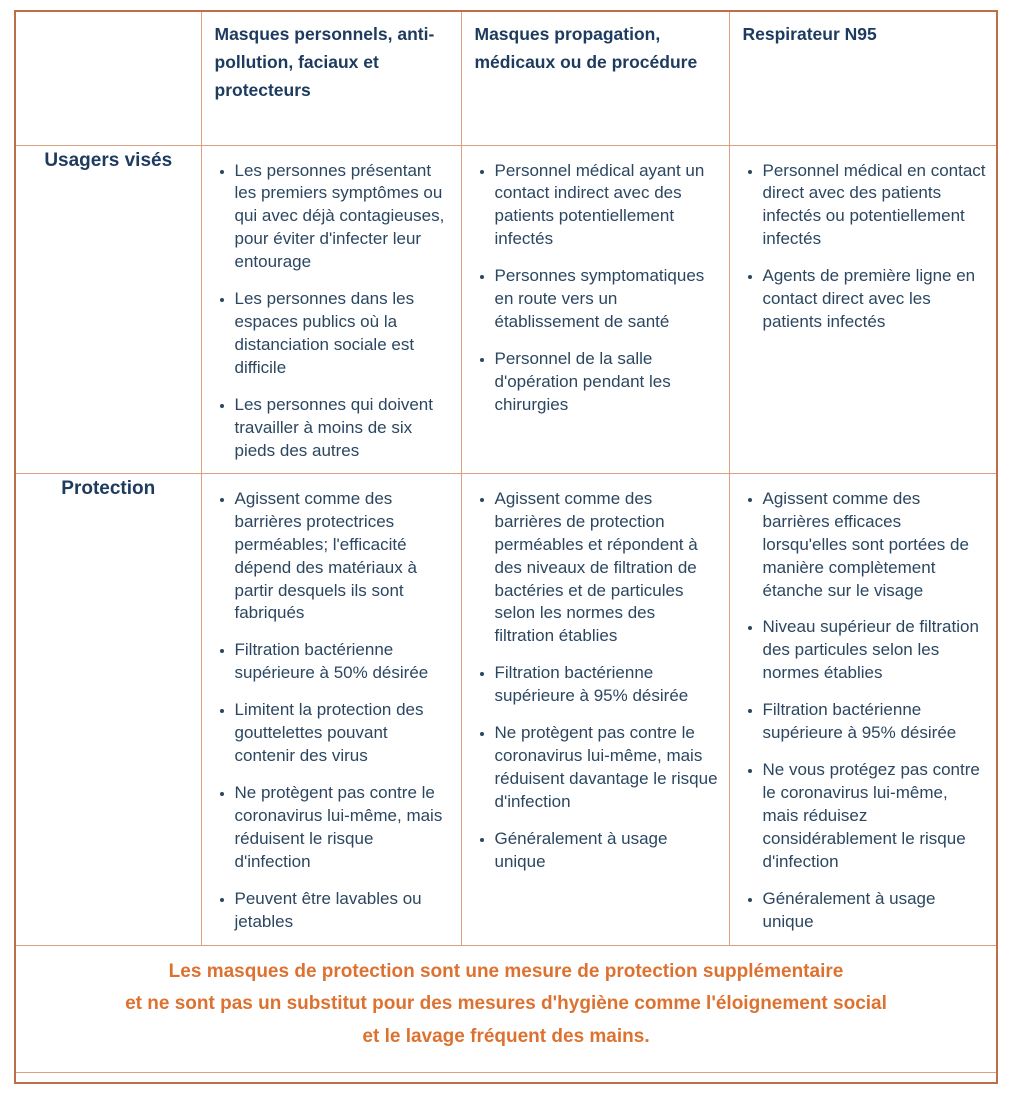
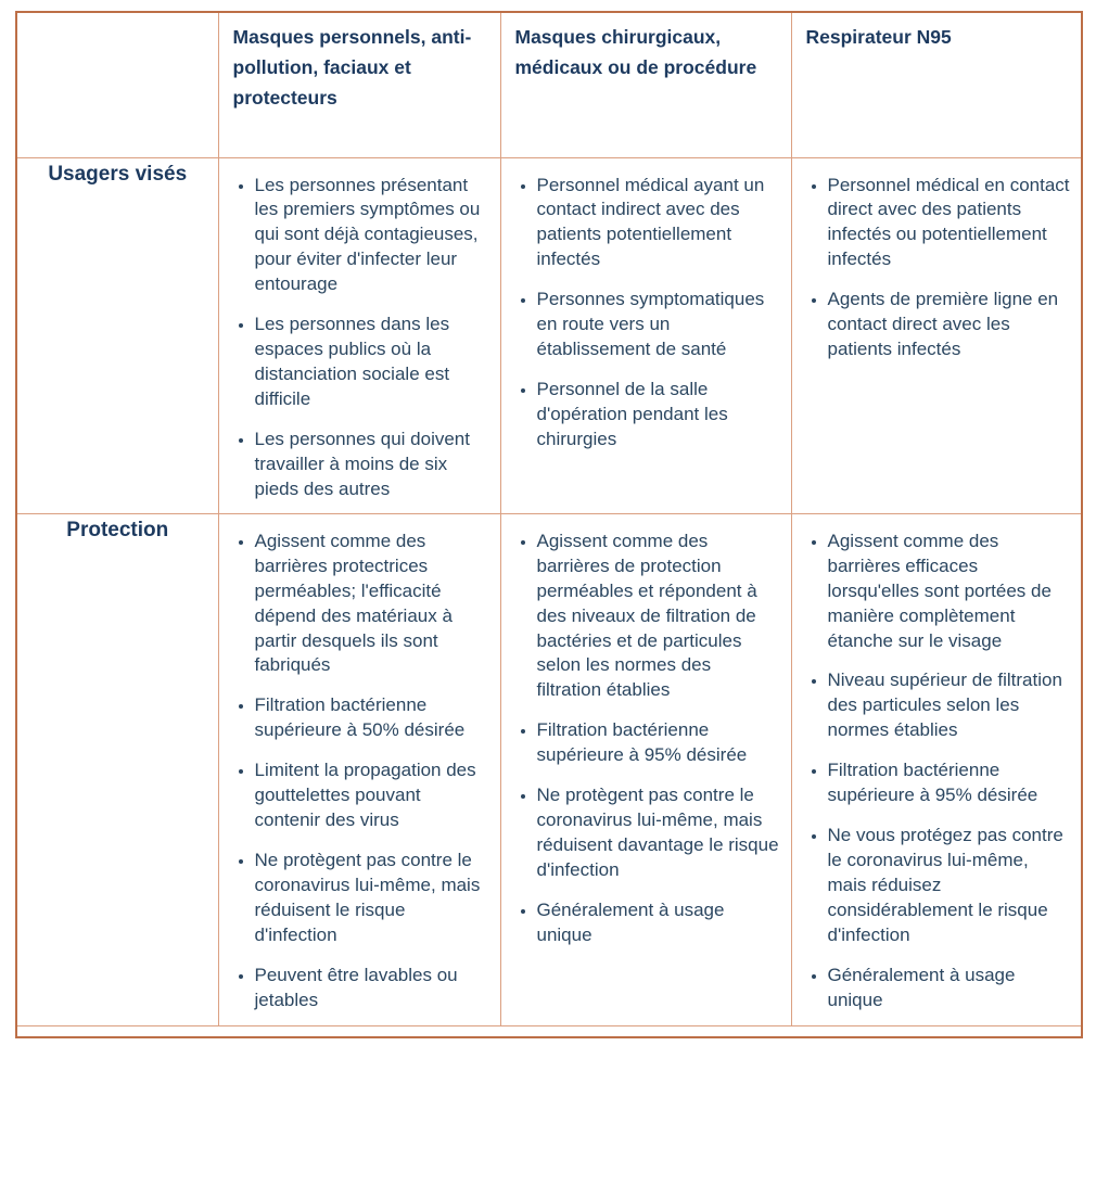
- 	Masques personnels, anti-pollution, faciaux et protecteurs	Masques propagation, médicaux ou de procédure	Respirateur N95
+ 	Masques personnels, anti-pollution, faciaux et protecteurs	Masques chirurgicaux, médicaux ou de procédure	Respirateur N95
- Usagers visés	Les personnes présentant les premiers symptômes ou qui avec déjà contagieuses, pour éviter d'infecter leur entourageLes personnes dans les espaces publics où la distanciation sociale est difficileLes personnes qui doivent travailler à moins de six pieds des autres	Personnel médical ayant un contact indirect avec des patients potentiellement infectésPersonnes symptomatiques en route vers un établissement de santéPersonnel de la salle d'opération pendant les chirurgies	Personnel médical en contact direct avec des patients infectés ou potentiellement infectésAgents de première ligne en contact direct avec les patients infectés
+ Usagers visés	Les personnes présentant les premiers symptômes ou qui sont déjà contagieuses, pour éviter d'infecter leur entourageLes personnes dans les espaces publics où la distanciation sociale est difficileLes personnes qui doivent travailler à moins de six pieds des autres	Personnel médical ayant un contact indirect avec des patients potentiellement infectésPersonnes symptomatiques en route vers un établissement de santéPersonnel de la salle d'opération pendant les chirurgies	Personnel médical en contact direct avec des patients infectés ou potentiellement infectésAgents de première ligne en contact direct avec les patients infectés
- Protection	Agissent comme des barrières protectrices perméables; l'efficacité dépend des matériaux à partir desquels ils sont fabriquésFiltration bactérienne supérieure à 50% désiréeLimitent la protection des gouttelettes pouvant contenir des virusNe protègent pas contre le coronavirus lui-même, mais réduisent le risque d'infectionPeuvent être lavables ou jetables	Agissent comme des barrières de protection perméables et répondent à des niveaux de filtration de bactéries et de particules selon les normes des filtration établiesFiltration bactérienne supérieure à 95% désiréeNe protègent pas contre le coronavirus lui-même, mais réduisent davantage le risque d'infectionGénéralement à usage unique	Agissent comme des barrières efficaces lorsqu'elles sont portées de manière complètement étanche sur le visageNiveau supérieur de filtration des particules selon les normes établiesFiltration bactérienne supérieure à 95% désiréeNe vous protégez pas contre le coronavirus lui-même, mais réduisez considérablement le risque d'infectionGénéralement à usage unique
+ Protection	Agissent comme des barrières protectrices perméables; l'efficacité dépend des matériaux à partir desquels ils sont fabriquésFiltration bactérienne supérieure à 50% désiréeLimitent la propagation des gouttelettes pouvant contenir des virusNe protègent pas contre le coronavirus lui-même, mais réduisent le risque d'infectionPeuvent être lavables ou jetables	Agissent comme des barrières de protection perméables et répondent à des niveaux de filtration de bactéries et de particules selon les normes des filtration établiesFiltration bactérienne supérieure à 95% désiréeNe protègent pas contre le coronavirus lui-même, mais réduisent davantage le risque d'infectionGénéralement à usage unique	Agissent comme des barrières efficaces lorsqu'elles sont portées de manière complètement étanche sur le visageNiveau supérieur de filtration des particules selon les normes établiesFiltration bactérienne supérieure à 95% désiréeNe vous protégez pas contre le coronavirus lui-même, mais réduisez considérablement le risque d'infectionGénéralement à usage unique
- Les masques de protection sont une mesure de protection supplémentaireet ne sont pas un substitut pour des mesures d'hygiène comme l'éloignement socialet le lavage fréquent des mains.
